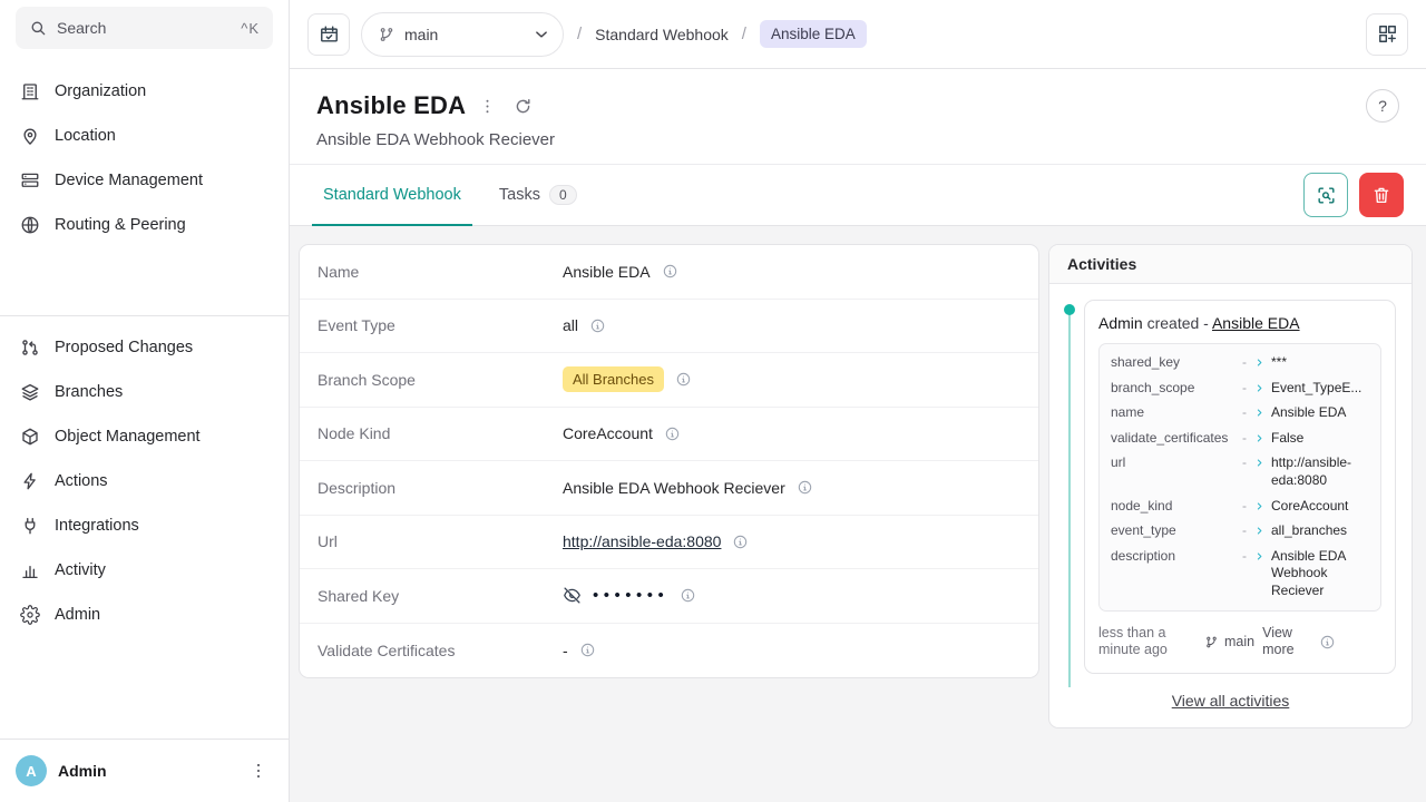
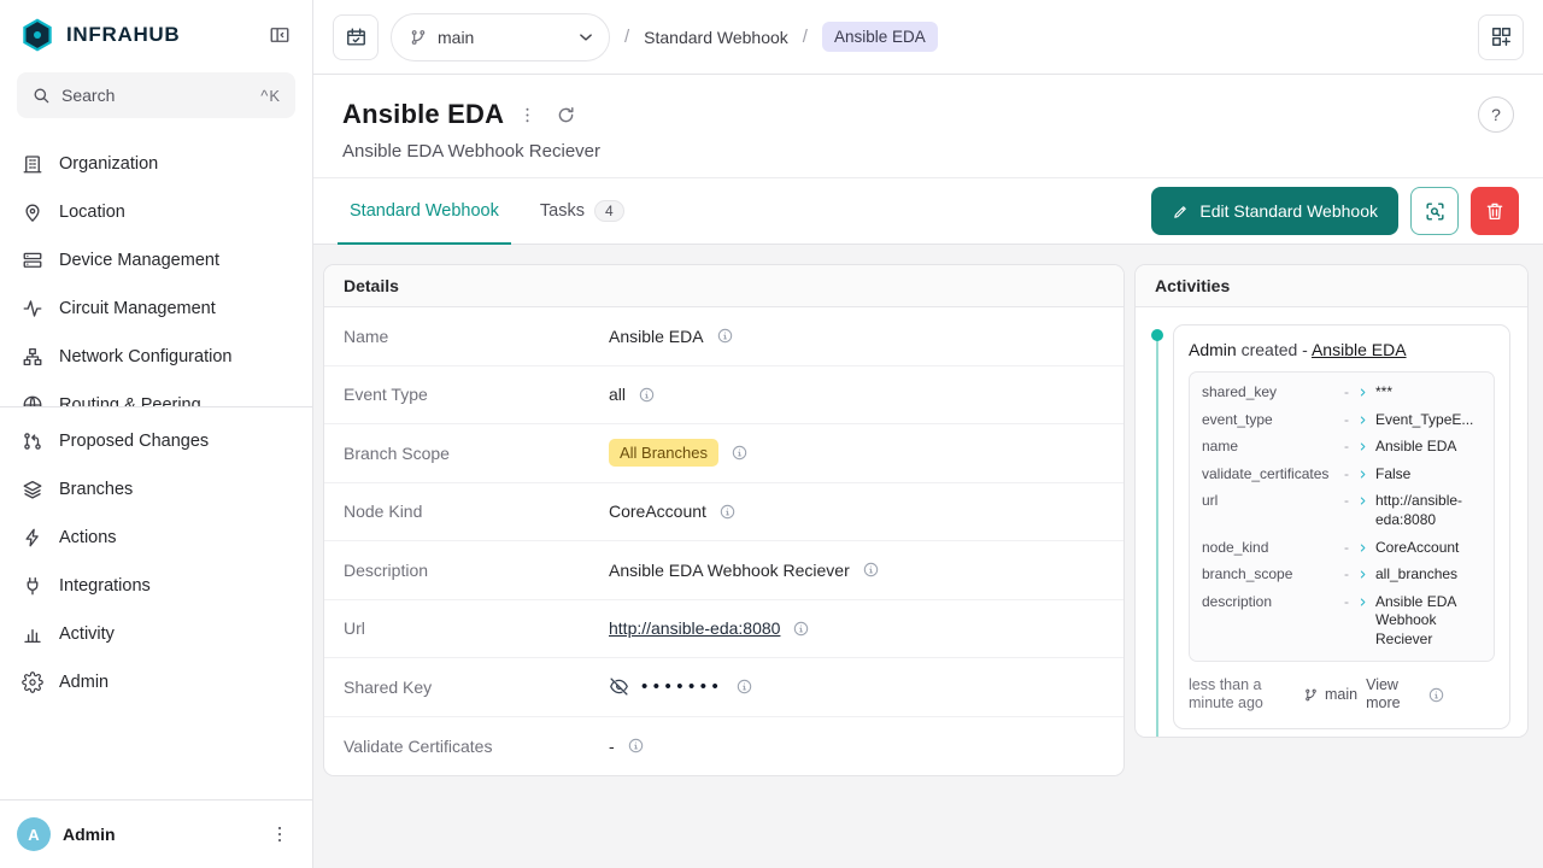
+ INFRAHUB
  Search
  ^K
  Organization
  Location
  Device Management
+ Circuit Management
+ Network Configuration
  Routing & Peering
  Proposed Changes
  Branches
- Object Management
  Actions
  Integrations
  Activity
  Admin
  A
  Admin
  main
  /
  Standard Webhook
  /
  Ansible EDA
  Ansible EDA
  ?
  Ansible EDA Webhook Reciever
  Standard Webhook
  Tasks
- 0
+ 4
+ Edit Standard Webhook
+ Details
  Name
  Ansible EDA
  Event Type
  all
  Branch Scope
  All Branches
  Node Kind
  CoreAccount
  Description
  Ansible EDA Webhook Reciever
  Url
  http://ansible-eda:8080
  Shared Key
  •••••••
  Validate Certificates
  -
  Activities
  Admin created - Ansible EDA
  shared_key
  -
  ***
- branch_scope
+ event_type
  -
  Event_TypeE...
  name
  -
  Ansible EDA
  validate_certificates
  -
  False
  url
  -
  http://ansible-eda:8080
  node_kind
  -
  CoreAccount
- event_type
+ branch_scope
  -
  all_branches
  description
  -
  Ansible EDA Webhook Reciever
  less than a minute ago
  main
  View more
- View all activities
